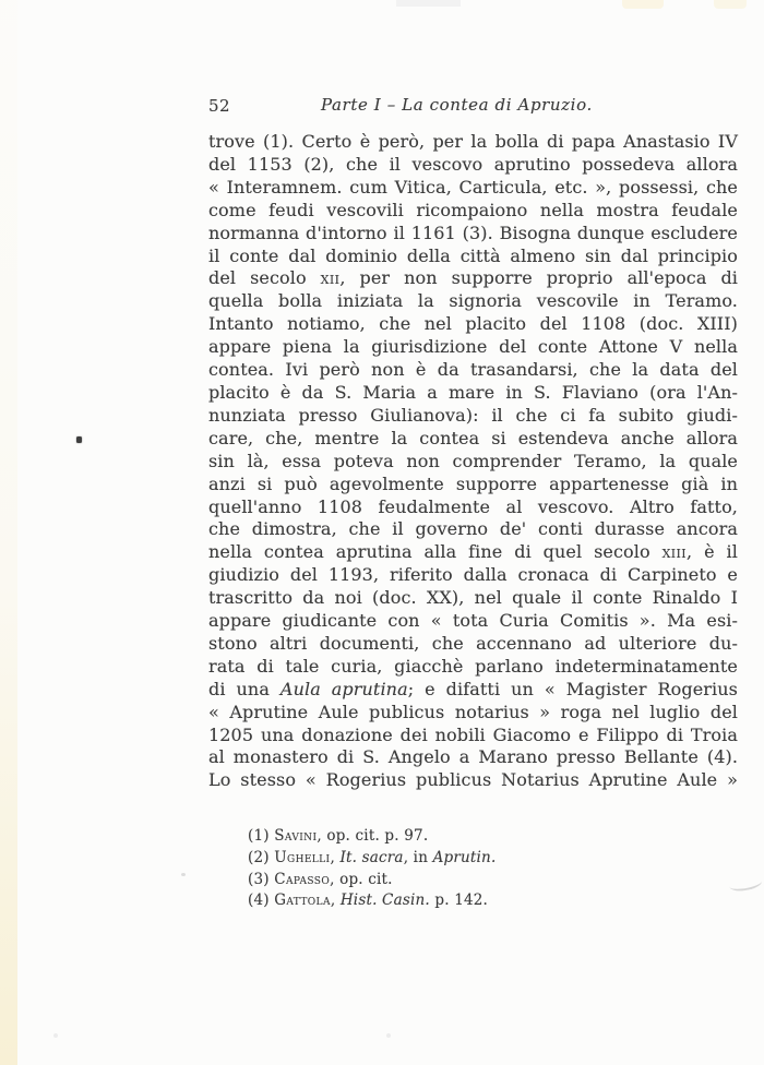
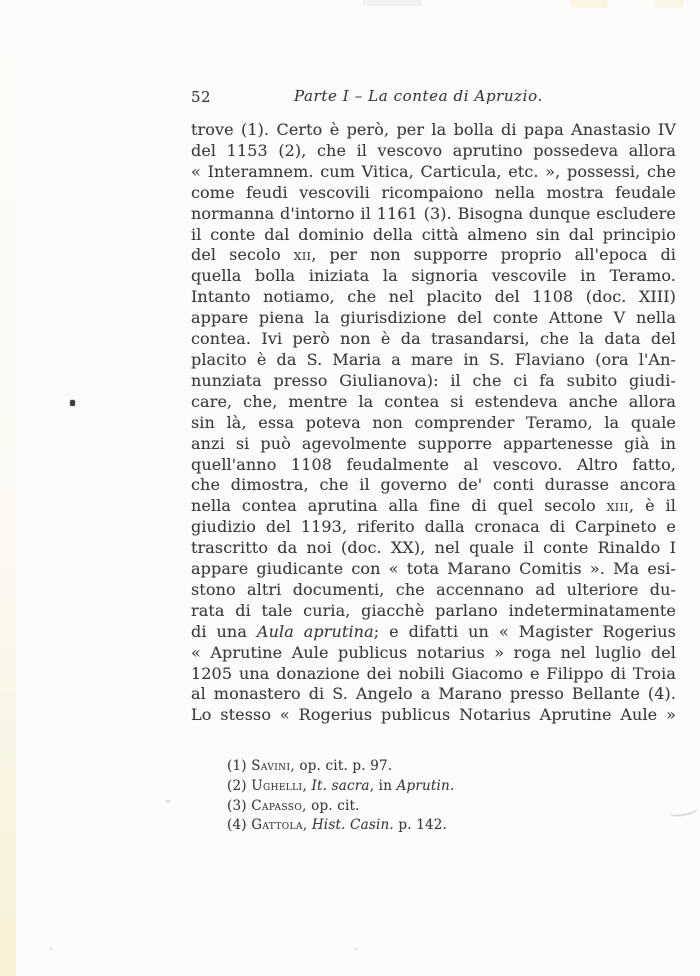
  52
  Parte I – La contea di Apruzio.
  trove (1). Certo è però, per la bolla di papa Anastasio IV
  del 1153 (2), che il vescovo aprutino possedeva allora
  « Interamnem. cum Vitica, Carticula, etc. », possessi, che
  come feudi vescovili ricompaiono nella mostra feudale
  normanna d'intorno il 1161 (3). Bisogna dunque escludere
  il conte dal dominio della città almeno sin dal principio
  del secolo xii, per non supporre proprio all'epoca di
  quella bolla iniziata la signoria vescovile in Teramo.
  Intanto notiamo, che nel placito del 1108 (doc. XIII)
  appare piena la giurisdizione del conte Attone V nella
  contea. Ivi però non è da trasandarsi, che la data del
  placito è da S. Maria a mare in S. Flaviano (ora l'An-
  nunziata presso Giulianova): il che ci fa subito giudi-
  care, che, mentre la contea si estendeva anche allora
  sin là, essa poteva non comprender Teramo, la quale
  anzi si può agevolmente supporre appartenesse già in
  quell'anno 1108 feudalmente al vescovo. Altro fatto,
  che dimostra, che il governo de' conti durasse ancora
  nella contea aprutina alla fine di quel secolo xiii, è il
  giudizio del 1193, riferito dalla cronaca di Carpineto e
  trascritto da noi (doc. XX), nel quale il conte Rinaldo I
- appare giudicante con « tota Curia Comitis ». Ma esi-
+ appare giudicante con « tota Marano Comitis ». Ma esi-
  stono altri documenti, che accennano ad ulteriore du-
  rata di tale curia, giacchè parlano indeterminatamente
  di una Aula aprutina; e difatti un « Magister Rogerius
  « Aprutine Aule publicus notarius » roga nel luglio del
  1205 una donazione dei nobili Giacomo e Filippo di Troia
  al monastero di S. Angelo a Marano presso Bellante (4).
  Lo stesso « Rogerius publicus Notarius Aprutine Aule »
  (1) Savini, op. cit. p. 97.
  (2) Ughelli, It. sacra, in Aprutin.
  (3) Capasso, op. cit.
  (4) Gattola, Hist. Casin. p. 142.
